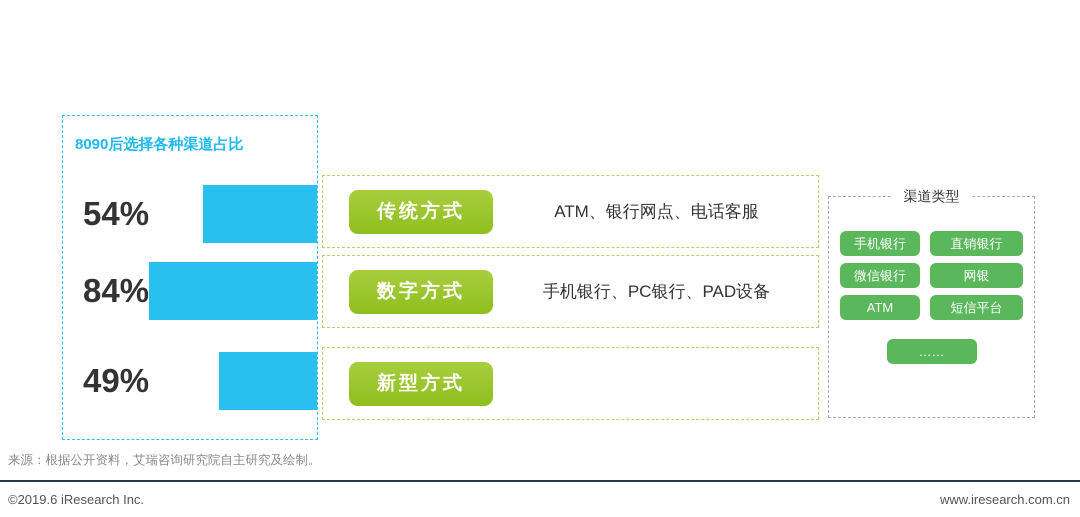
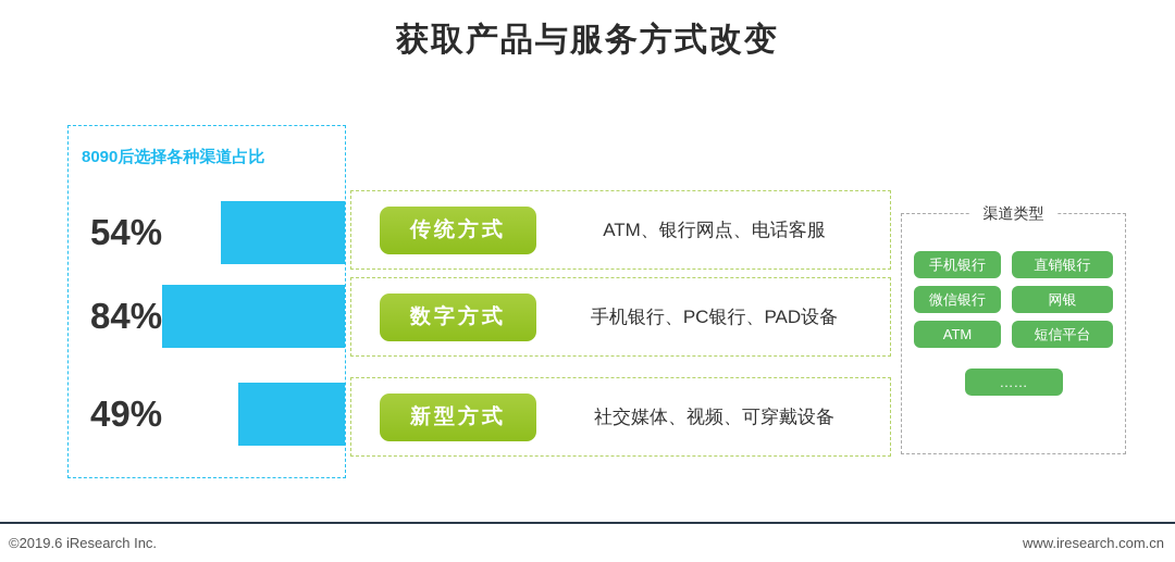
+ 获取产品与服务方式改变
  8090后选择各种渠道占比
  54%
  84%
  49%
  传统方式
  ATM、银行网点、电话客服
  数字方式
  手机银行、PC银行、PAD设备
  新型方式
+ 社交媒体、视频、可穿戴设备
  渠道类型
  手机银行
  直销银行
  微信银行
  网银
  ATM
  短信平台
  ……
- 来源：根据公开资料，艾瑞咨询研究院自主研究及绘制。
  ©2019.6 iResearch Inc.
  www.iresearch.com.cn
